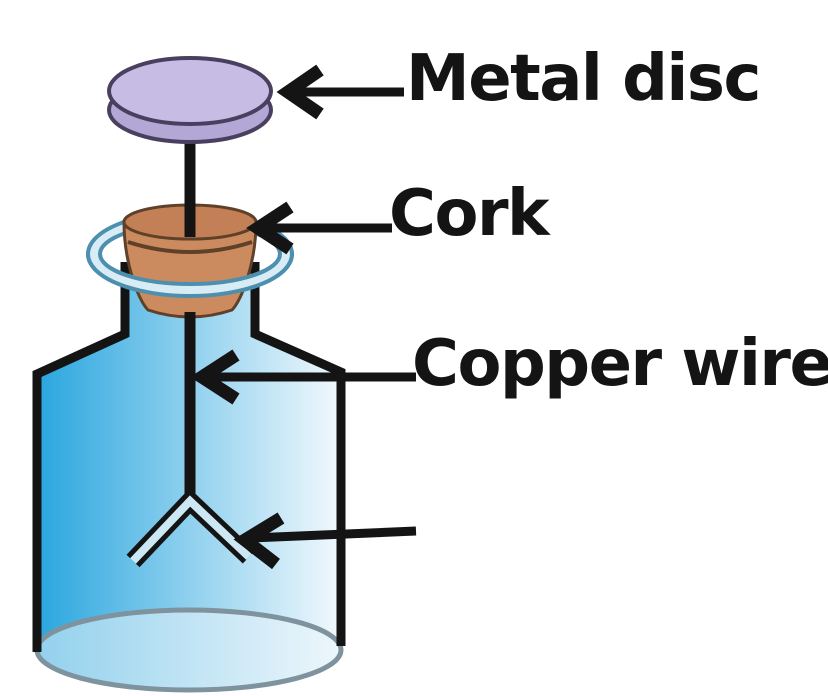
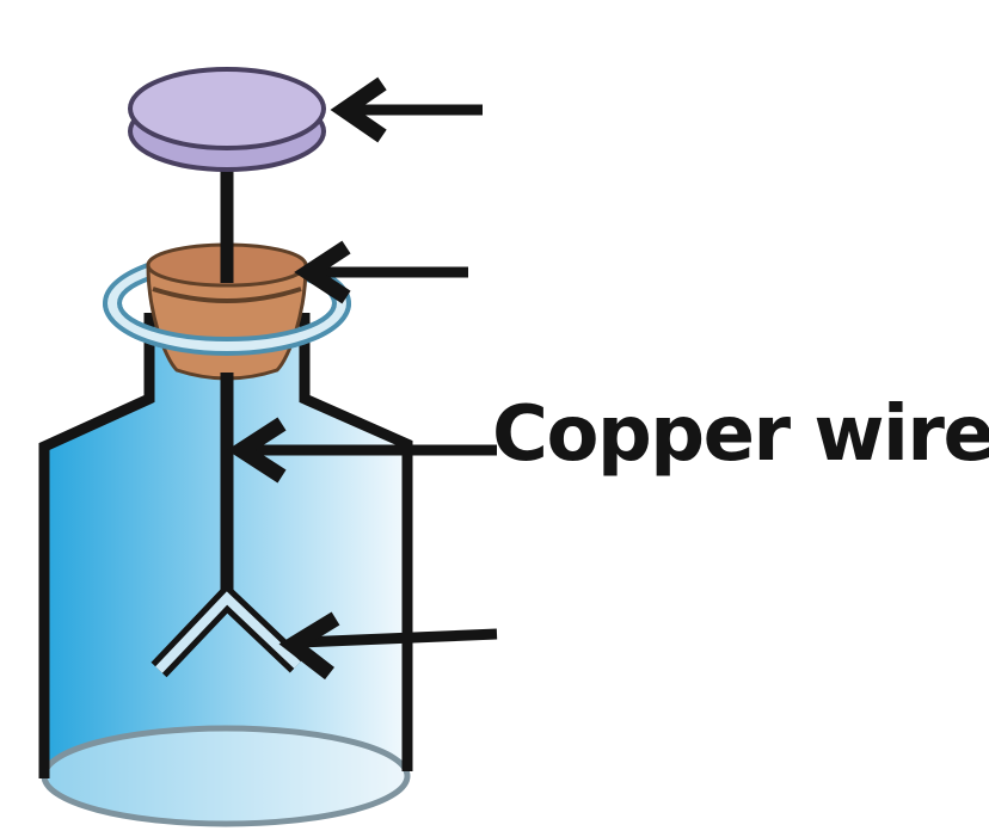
- Metal disc
- Cork
  Copper wire
